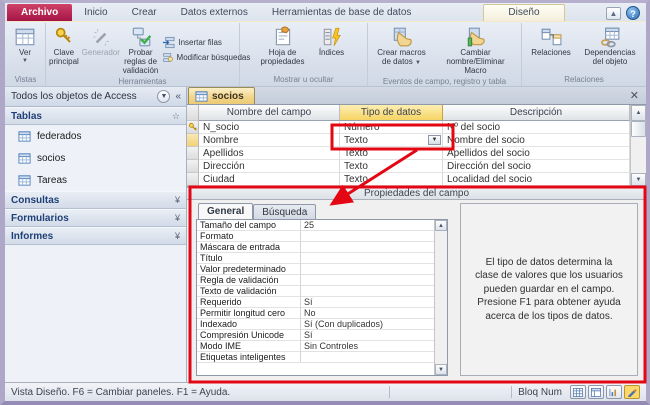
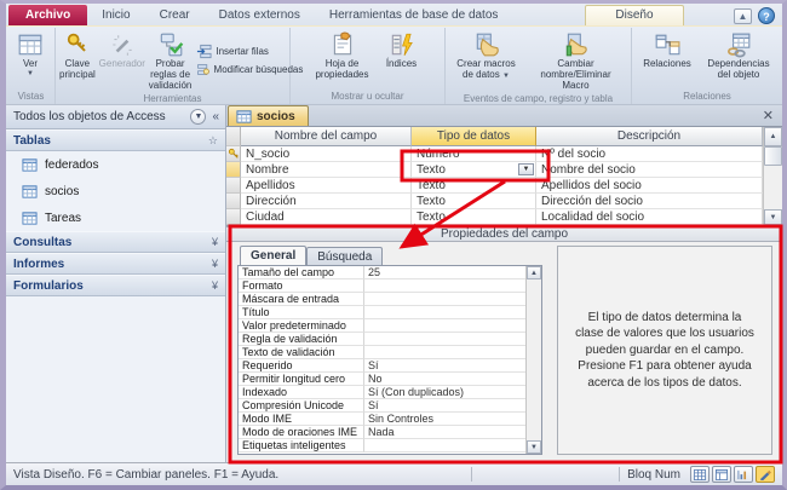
  Archivo
  Inicio
  Crear
  Datos externos
  Herramientas de base de datos
  Diseño
  ▲
  ?
  Ver
  Vistas
  Clave principal
  Generador
  Probar reglas de validación
  Insertar filas
  Modificar búsquedas
  Herramientas
  Hoja de propiedades
  Índices
  Mostrar u ocultar
  Crear macros de datos
  Cambiar nombre/Eliminar Macro
  Eventos de campo, registro y tabla
  Relaciones
  Dependencias del objeto
  Relaciones
  Todos los objetos de Access
  «
  Tablas
  ☆
  federados
  socios
  Tareas
  Consultas
  ¥
- Formularios
+ Informes
  ¥
- Informes
+ Formularios
  ¥
  socios
  ✕
  Nombre del campo
  Tipo de datos
  Descripción
  N_socio
  Número
  Nº del socio
  Nombre
  Texto
  Nombre del socio
  Apellidos
  Texto
  Apellidos del socio
  Dirección
  Texto
  Dirección del socio
  Ciudad
  Texto
  Localidad del socio
  Propiedades del campo
  General
  Búsqueda
  Tamaño del campo
  25
  Formato
  Máscara de entrada
  Título
  Valor predeterminado
  Regla de validación
  Texto de validación
  Requerido
  Sí
  Permitir longitud cero
  No
  Indexado
  Sí (Con duplicados)
  Compresión Unicode
  Sí
  Modo IME
  Sin Controles
+ Modo de oraciones IME
+ Nada
  Etiquetas inteligentes
  El tipo de datos determina la clase de valores que los usuarios pueden guardar en el campo. Presione F1 para obtener ayuda acerca de los tipos de datos.
  Vista Diseño. F6 = Cambiar paneles. F1 = Ayuda.
  Bloq Num
